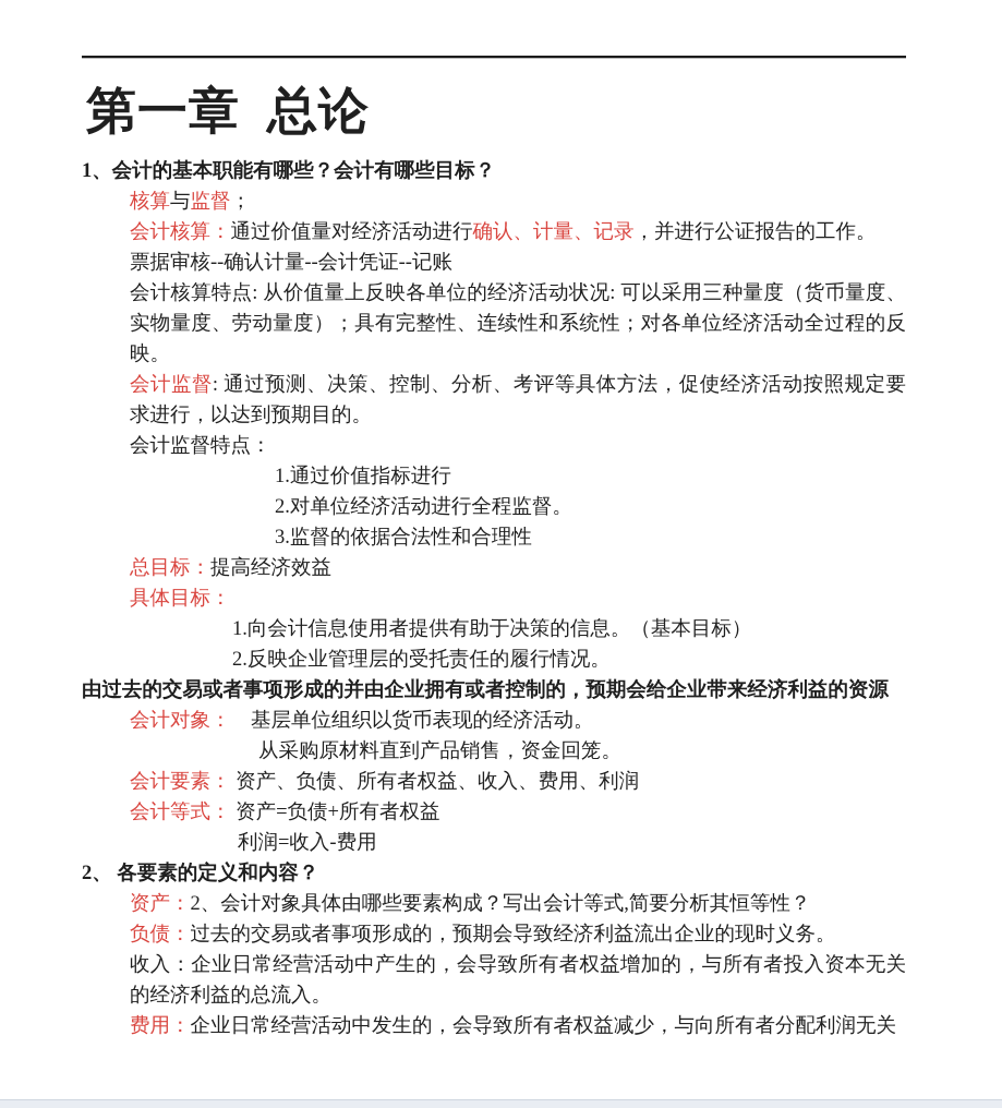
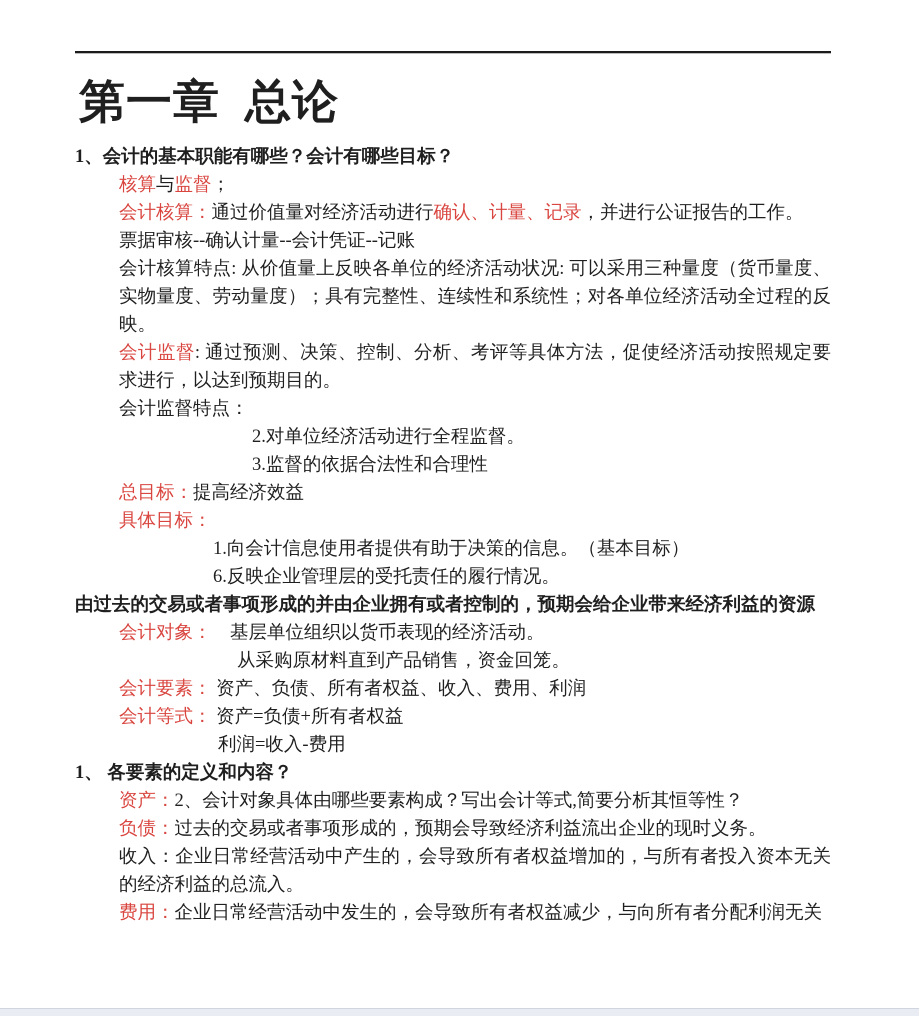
  第一章 总论
  1、会计的基本职能有哪些？会计有哪些目标？
  核算与监督；
  会计核算：通过价值量对经济活动进行确认、计量、记录，并进行公证报告的工作。
  票据审核--确认计量--会计凭证--记账
  会计核算特点: 从价值量上反映各单位的经济活动状况: 可以采用三种量度（货币量度、实物量度、劳动量度）；具有完整性、连续性和系统性；对各单位经济活动全过程的反映。
  会计监督: 通过预测、决策、控制、分析、考评等具体方法，促使经济活动按照规定要求进行，以达到预期目的。
  会计监督特点：
- 1.通过价值指标进行
  2.对单位经济活动进行全程监督。
  3.监督的依据合法性和合理性
  总目标：提高经济效益
  具体目标：
  1.向会计信息使用者提供有助于决策的信息。（基本目标）
- 2.反映企业管理层的受托责任的履行情况。
+ 6.反映企业管理层的受托责任的履行情况。
  由过去的交易或者事项形成的并由企业拥有或者控制的，预期会给企业带来经济利益的资源
  会计对象： 基层单位组织以货币表现的经济活动。
  从采购原材料直到产品销售，资金回笼。
  会计要素： 资产、负债、所有者权益、收入、费用、利润
  会计等式： 资产=负债+所有者权益
  利润=收入-费用
- 2、 各要素的定义和内容？
+ 1、 各要素的定义和内容？
  资产：2、会计对象具体由哪些要素构成？写出会计等式,简要分析其恒等性？
  负债：过去的交易或者事项形成的，预期会导致经济利益流出企业的现时义务。
  收入：企业日常经营活动中产生的，会导致所有者权益增加的，与所有者投入资本无关的经济利益的总流入。
  费用：企业日常经营活动中发生的，会导致所有者权益减少，与向所有者分配利润无关
